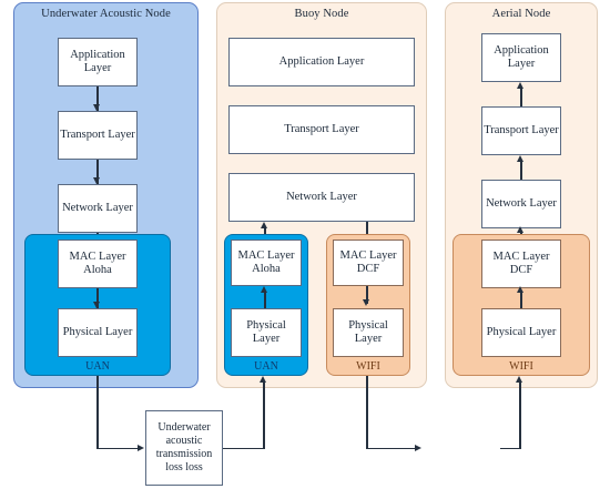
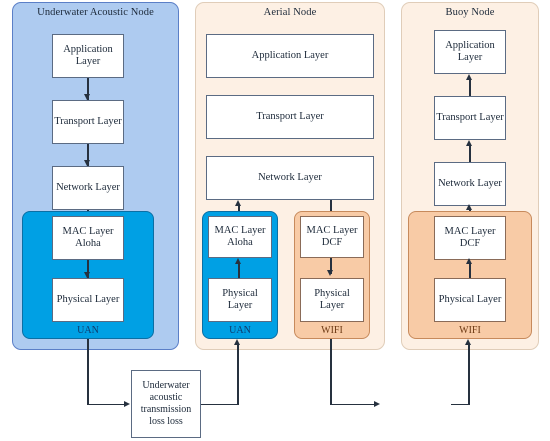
  Underwater Acoustic Node
  Application Layer
  Transport Layer
  Network Layer
  UAN
  MAC Layer Aloha
  Physical Layer
- Buoy Node
+ Aerial Node
  Application Layer
  Transport Layer
  Network Layer
  UAN
  MAC Layer Aloha
  Physical Layer
  WIFI
  MAC Layer DCF
  Physical Layer
- Aerial Node
+ Buoy Node
  Application Layer
  Transport Layer
  Network Layer
  WIFI
  MAC Layer DCF
  Physical Layer
  Underwater acoustic transmission loss loss
